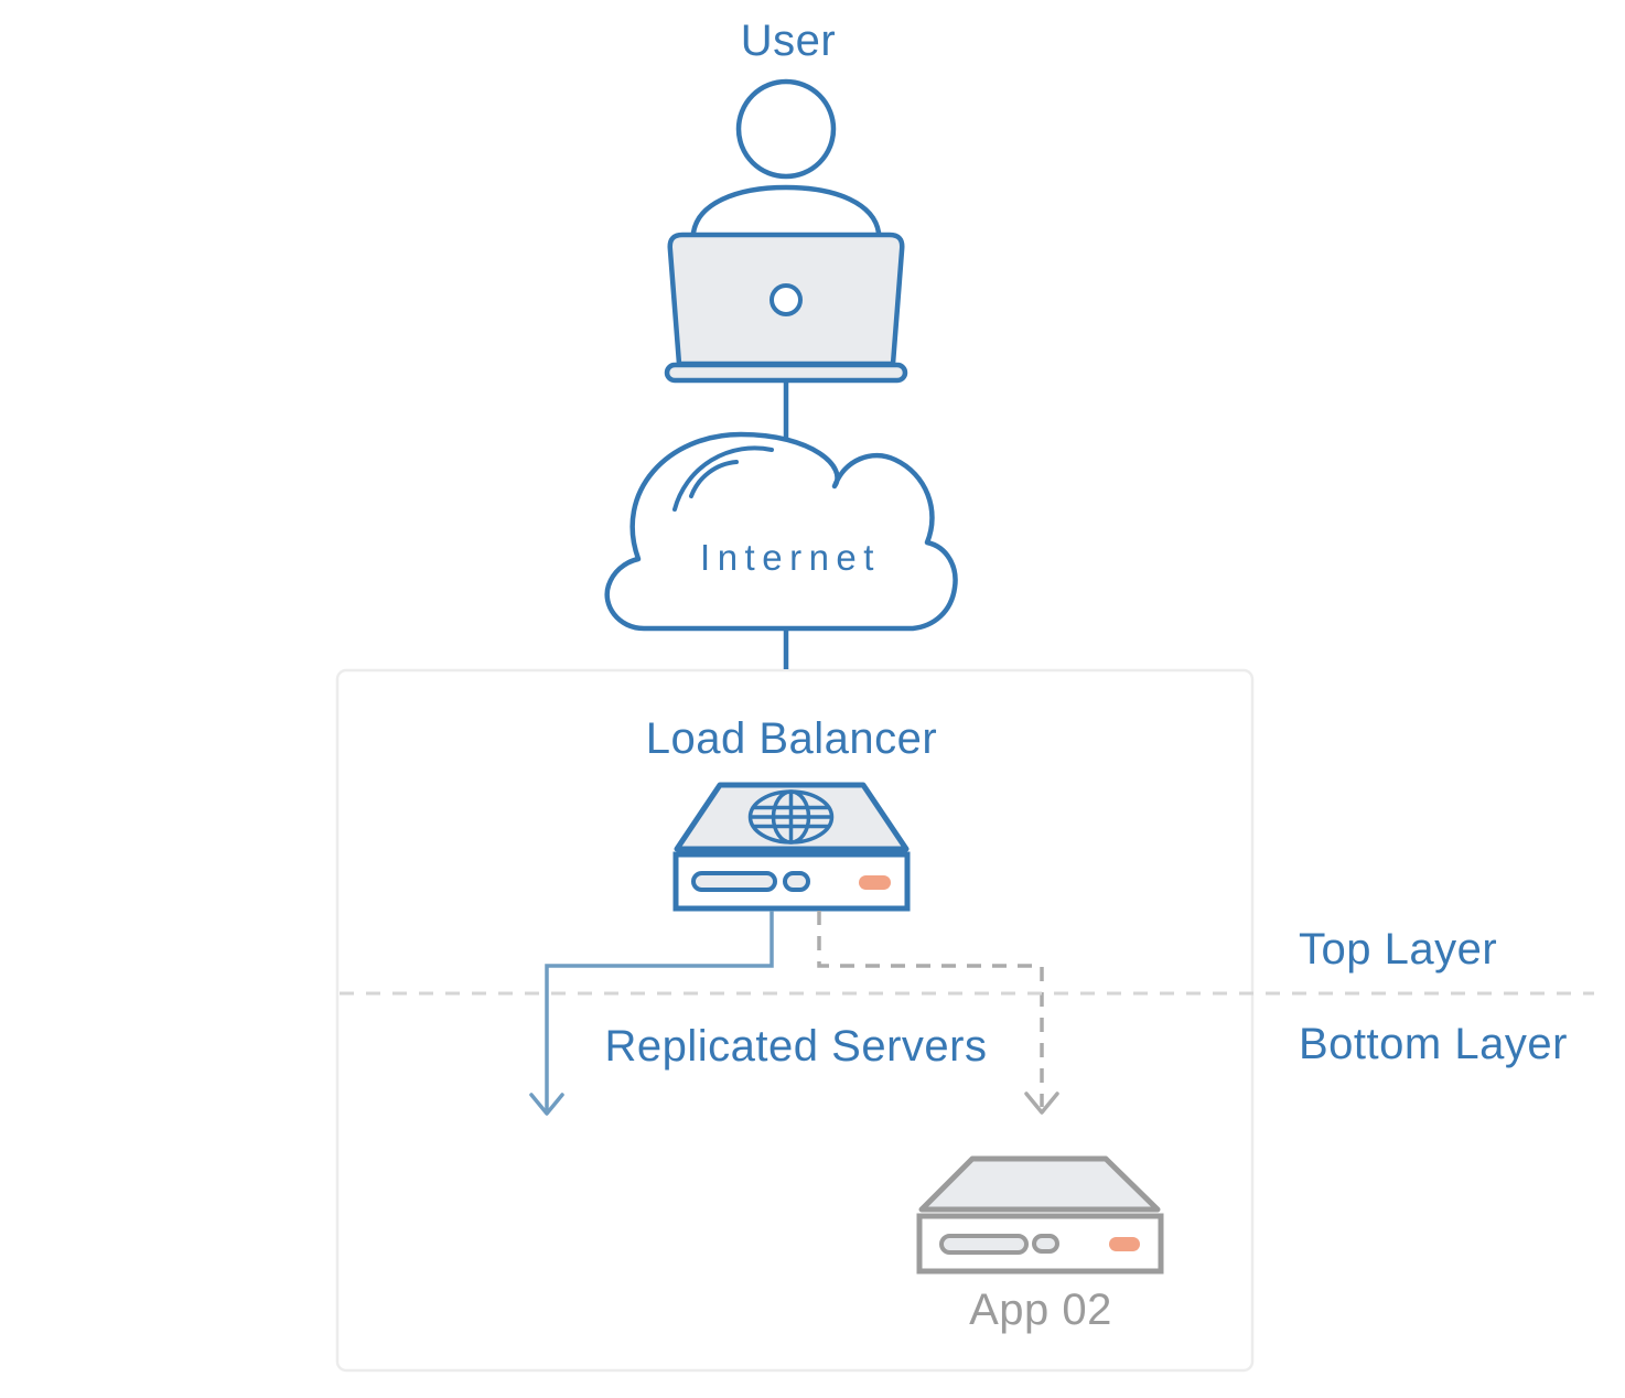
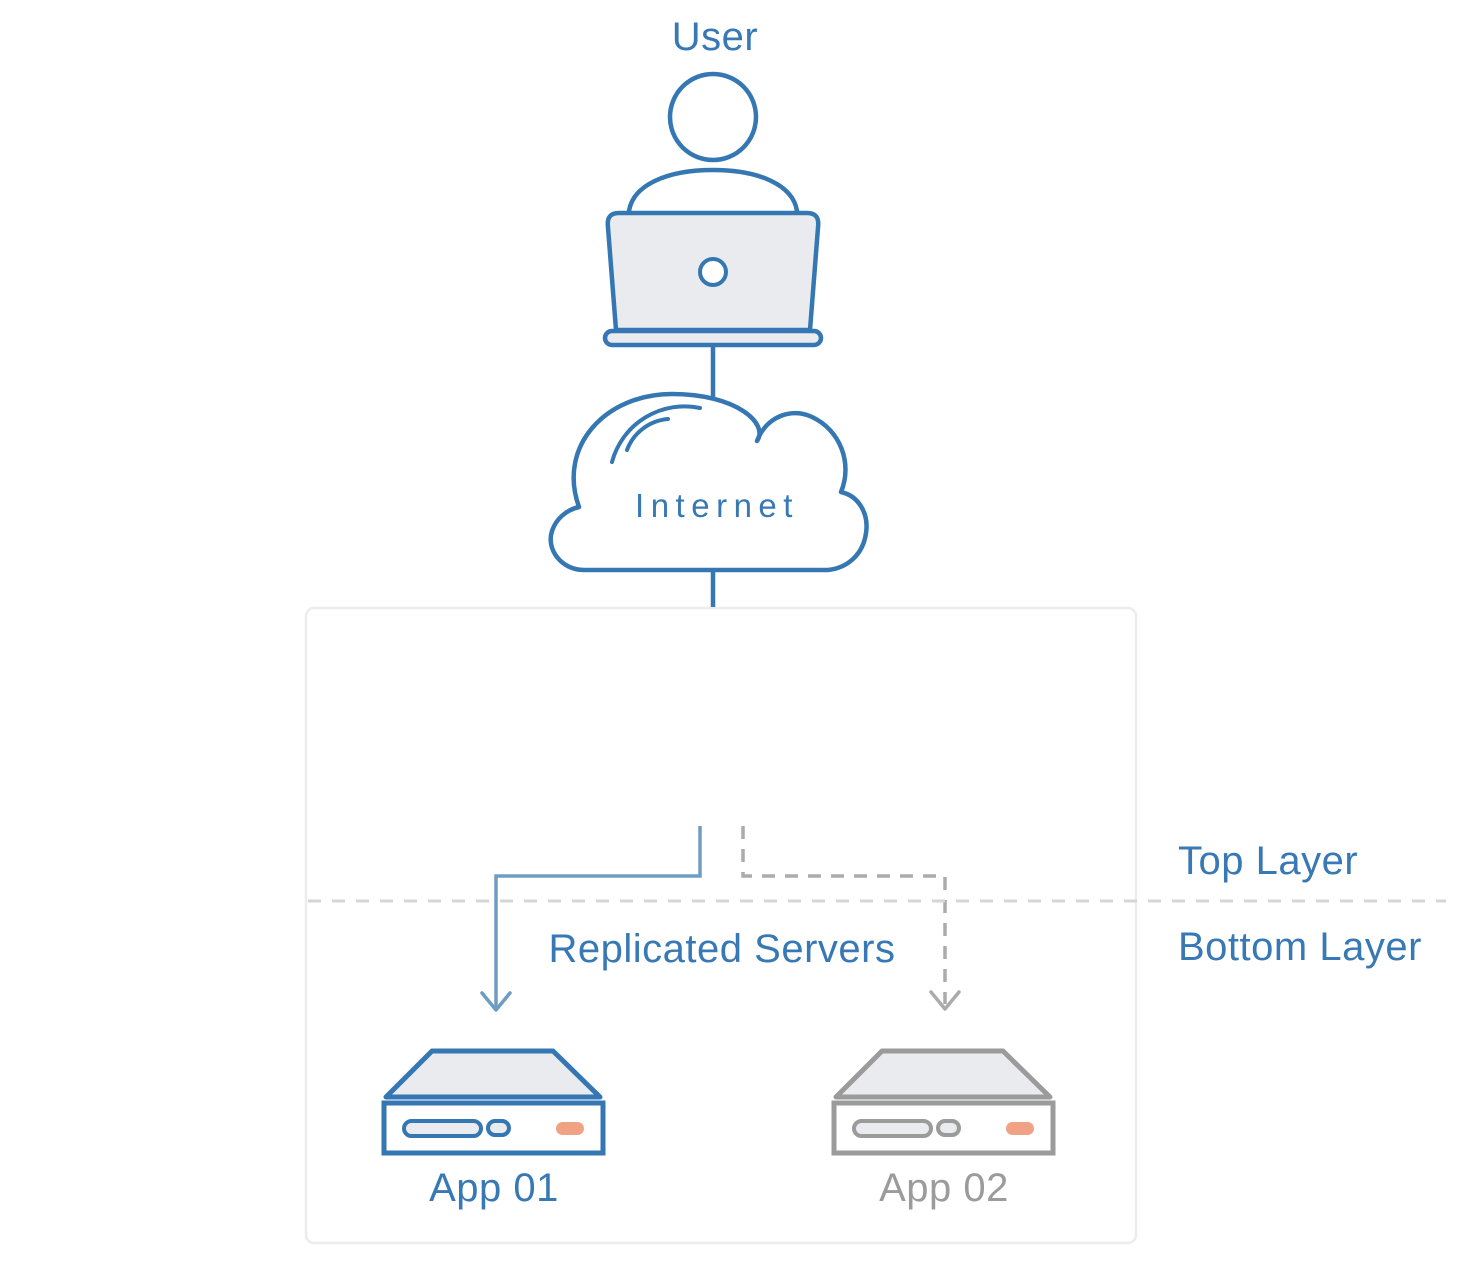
  User
  Internet
- Load Balancer
  Top Layer
  Bottom Layer
  Replicated Servers
+ App 01
  App 02
